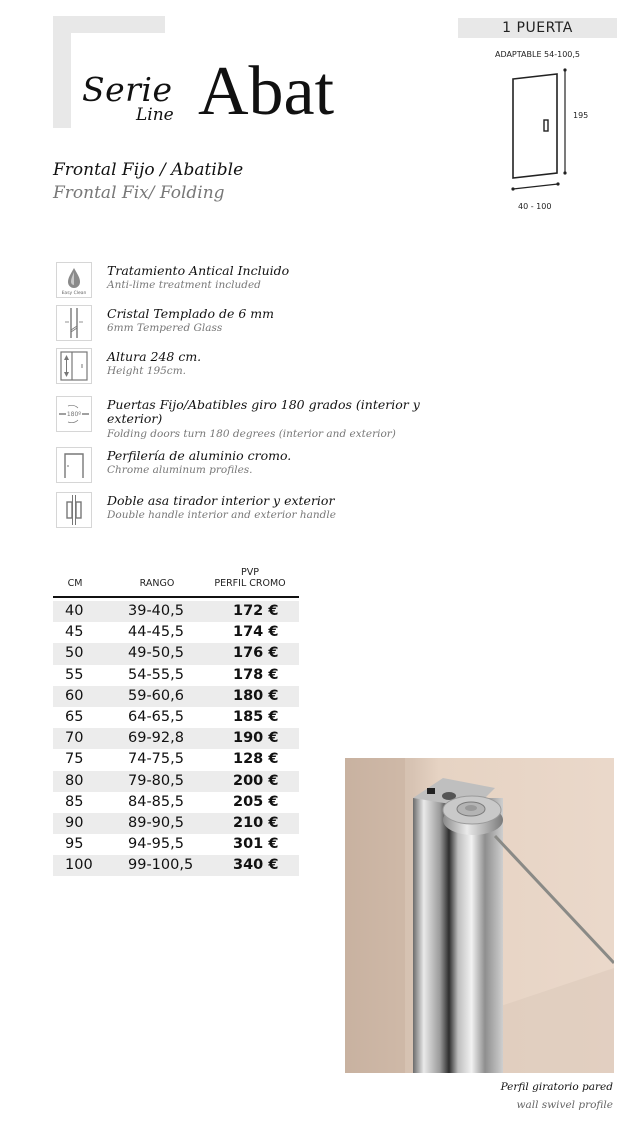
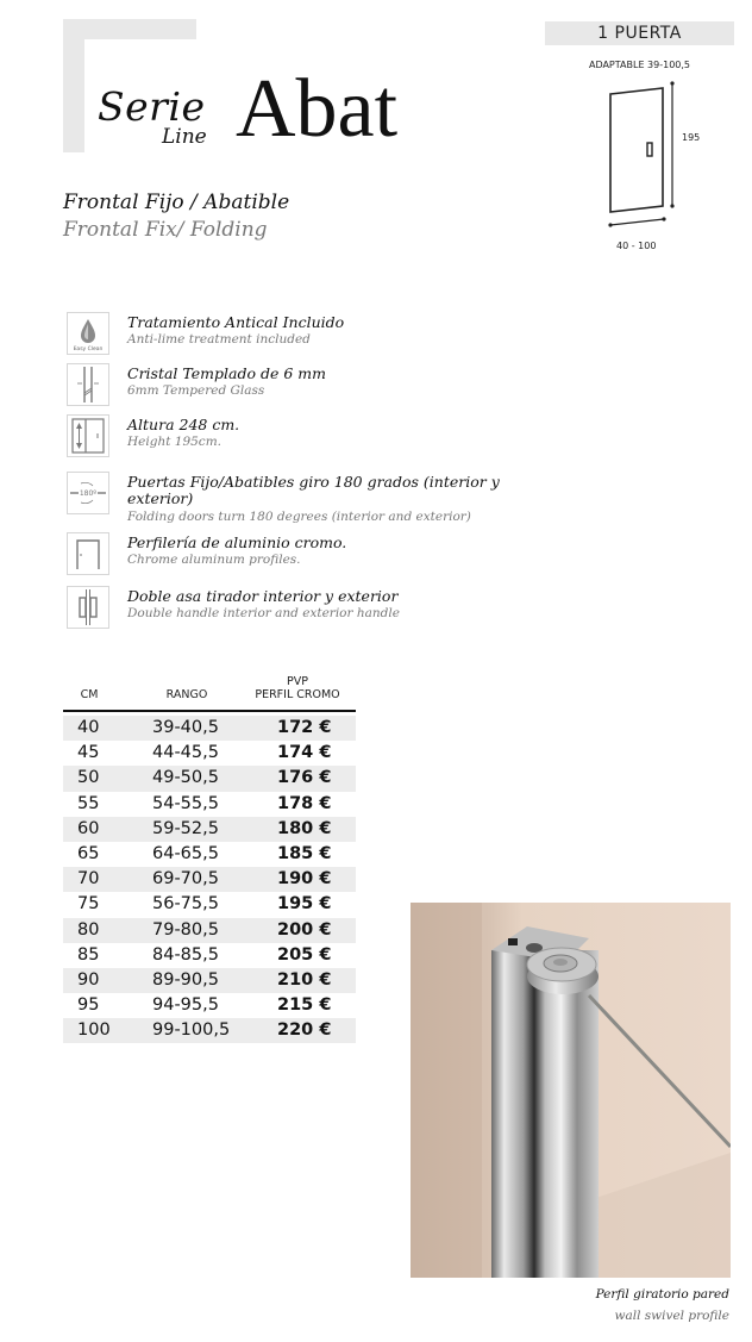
  Serie
  Line
  Abat
  Frontal Fijo / Abatible
  Frontal Fix/ Folding
  1 PUERTA
- ADAPTABLE 54-100,5
+ ADAPTABLE 39-100,5
  195
  40 - 100
  Tratamiento Antical Incluido
  Anti-lime treatment included
  Cristal Templado de 6 mm
  6mm Tempered Glass
  Altura 248 cm.
  Height 195cm.
  Puertas Fijo/Abatibles giro 180 grados (interior y exterior)
  Folding doors turn 180 degrees (interior and exterior)
  Perfilería de aluminio cromo.
  Chrome aluminum profiles.
  Doble asa tirador interior y exterior
  Double handle interior and exterior handle
  CM
  RANGO
  PVP
  PERFIL CROMO
  40
  39-40,5
  172 €
  45
  44-45,5
  174 €
  50
  49-50,5
  176 €
  55
  54-55,5
  178 €
  60
- 59-60,6
+ 59-52,5
  180 €
  65
  64-65,5
  185 €
  70
- 69-92,8
+ 69-70,5
  190 €
  75
- 74-75,5
+ 56-75,5
- 128 €
+ 195 €
  80
  79-80,5
  200 €
  85
  84-85,5
  205 €
  90
  89-90,5
  210 €
  95
  94-95,5
- 301 €
+ 215 €
  100
  99-100,5
- 340 €
+ 220 €
  Perfil giratorio pared
  wall swivel profile
